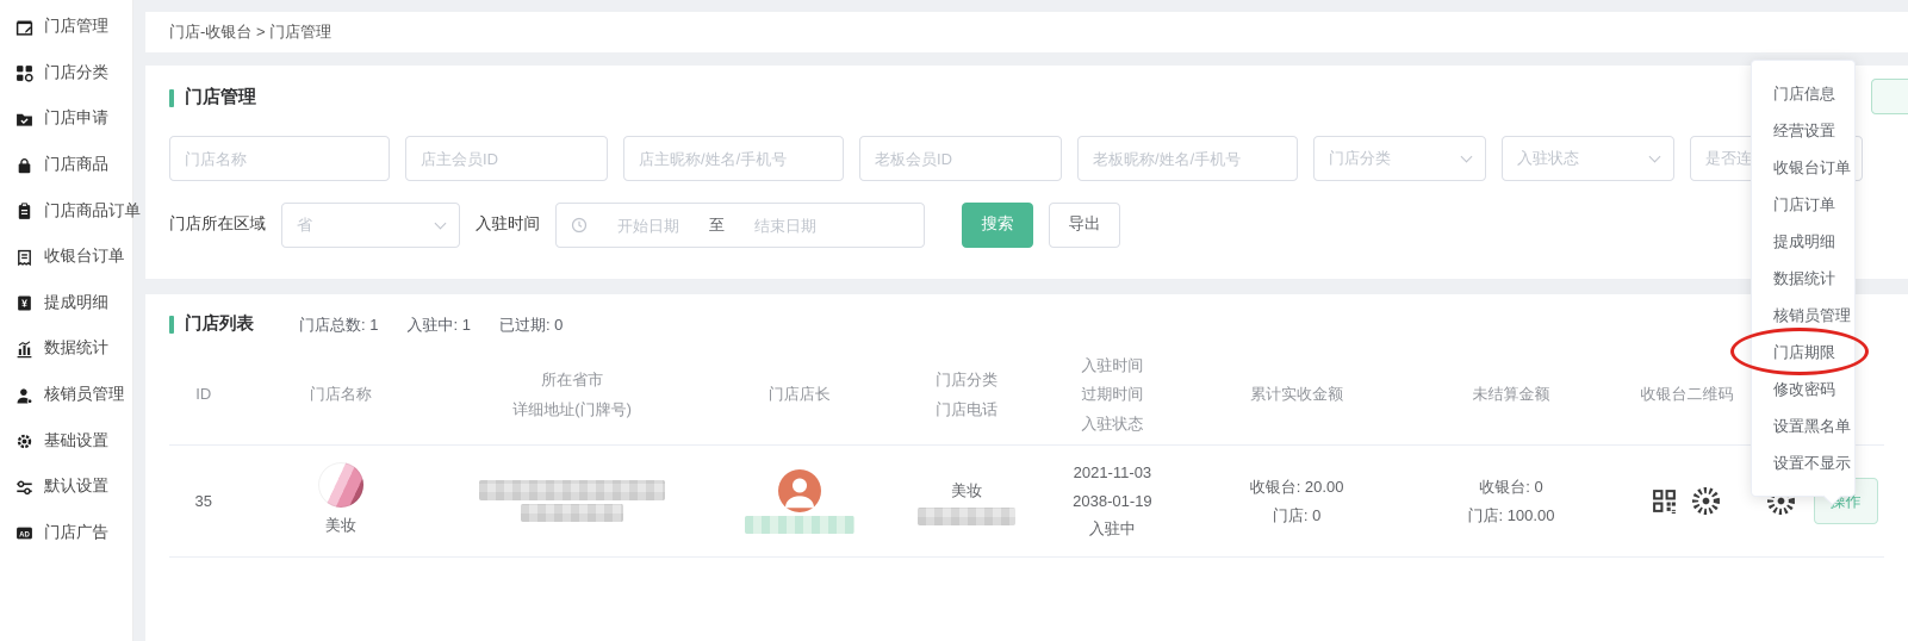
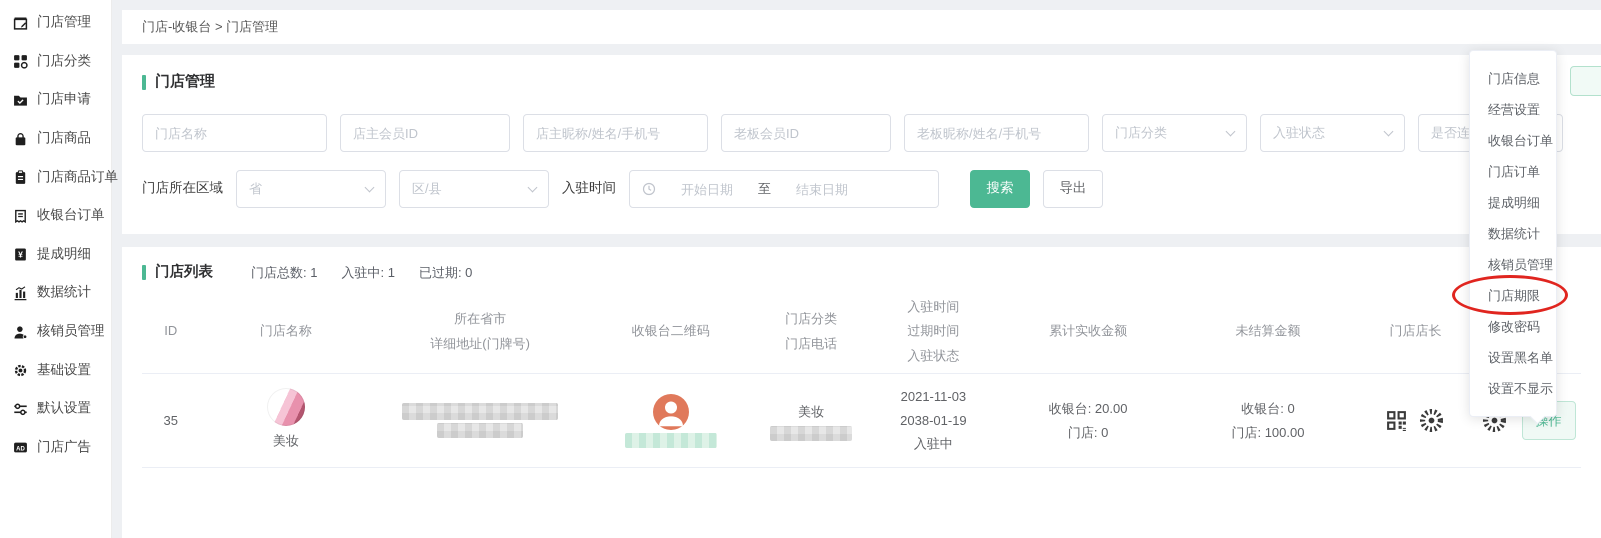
  门店管理
  门店分类
  门店申请
  门店商品
  门店商品订单
  收银台订单
  ¥
  提成明细
  数据统计
  核销员管理
  基础设置
  默认设置
  门店广告
  门店-收银台 > 门店管理
  门店管理
  门店名称
  店主会员ID
  店主昵称/姓名/手机号
  老板会员ID
  老板昵称/姓名/手机号
  门店分类
  入驻状态
  门店所在区域
  省
+ 区/县
  入驻时间
  开始日期
  至
  结束日期
  搜索
  导出
  门店列表
  门店总数: 1
  入驻中: 1
  已过期: 0
  ID
  门店名称
  所在省市
  详细地址(门牌号)
- 门店店长
+ 收银台二维码
  门店分类
  门店电话
  入驻时间
  过期时间
  入驻状态
  累计实收金额
  未结算金额
- 收银台二维码
+ 门店店长
  35
  美妆
  美妆
  2021-11-03
  2038-01-19
  入驻中
  收银台: 20.00
  门店: 0
  收银台: 0
  门店: 100.00
  操作
  门店信息
  经营设置
  收银台订单
  门店订单
  提成明细
  数据统计
  核销员管理
  门店期限
  修改密码
  设置黑名单
  设置不显示
